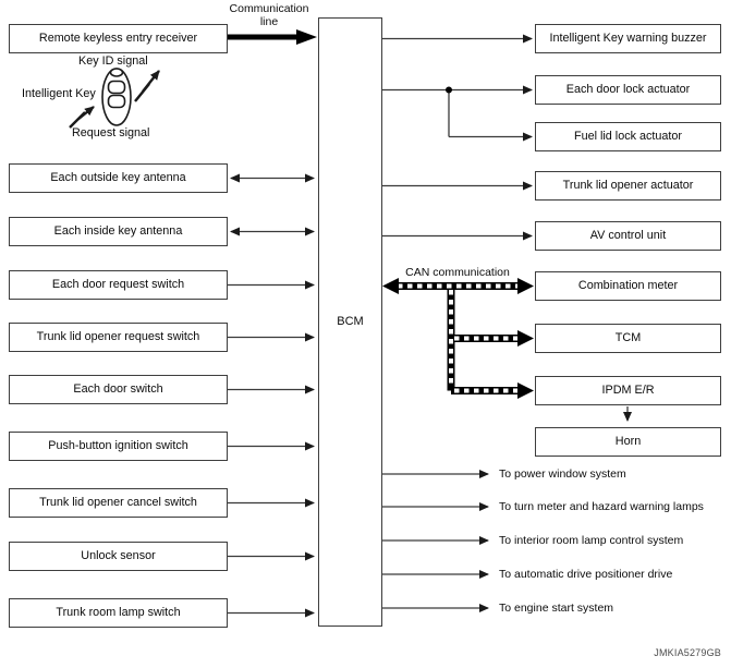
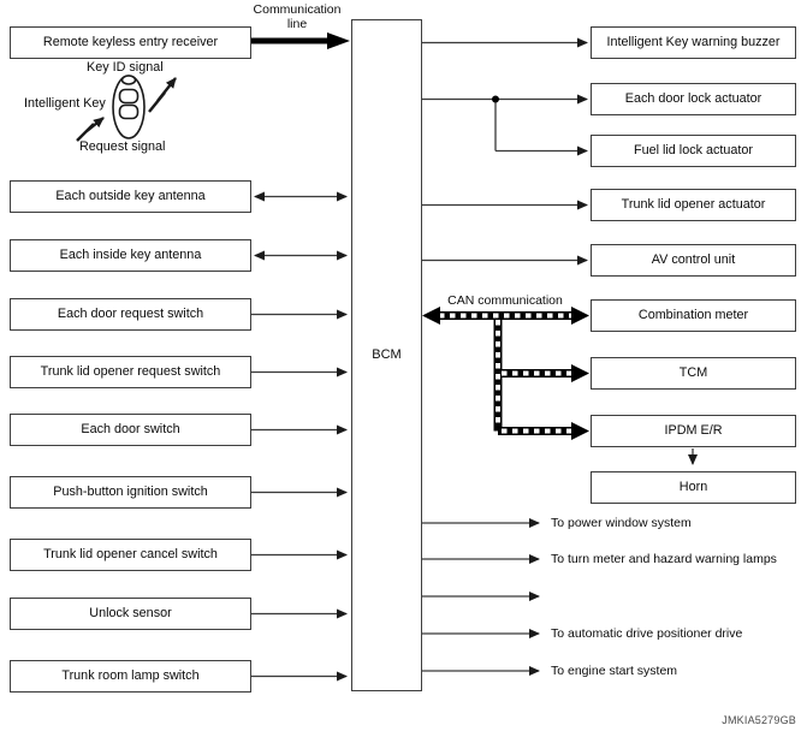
  Remote keyless entry receiver
  Each outside key antenna
  Each inside key antenna
  Each door request switch
  Trunk lid opener request switch
  Each door switch
  Push-button ignition switch
  Trunk lid opener cancel switch
  Unlock sensor
  Trunk room lamp switch
  BCM
  Intelligent Key warning buzzer
  Each door lock actuator
  Fuel lid lock actuator
  Trunk lid opener actuator
  AV control unit
  Combination meter
  TCM
  IPDM E/R
  Horn
  Communication line
  CAN communication
  Key ID signal
  Intelligent Key
  Request signal
  To power window system
  To turn meter and hazard warning lamps
- To interior room lamp control system
  To automatic drive positioner drive
  To engine start system
  JMKIA5279GB
